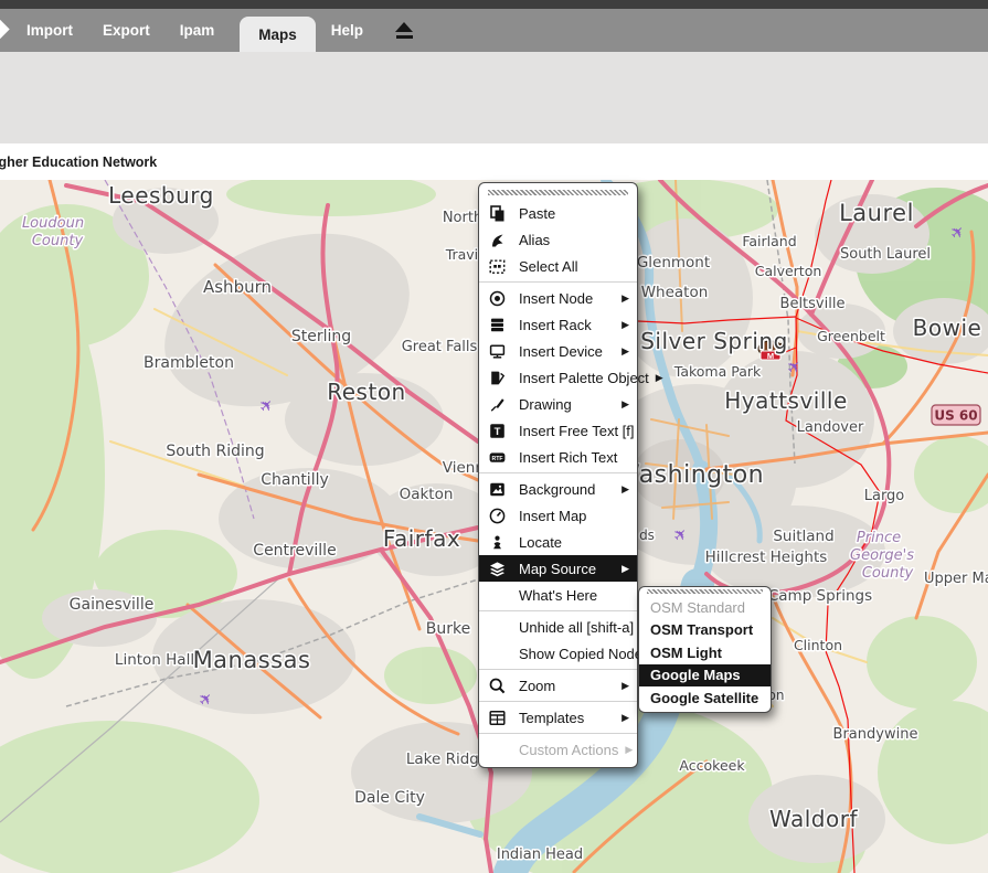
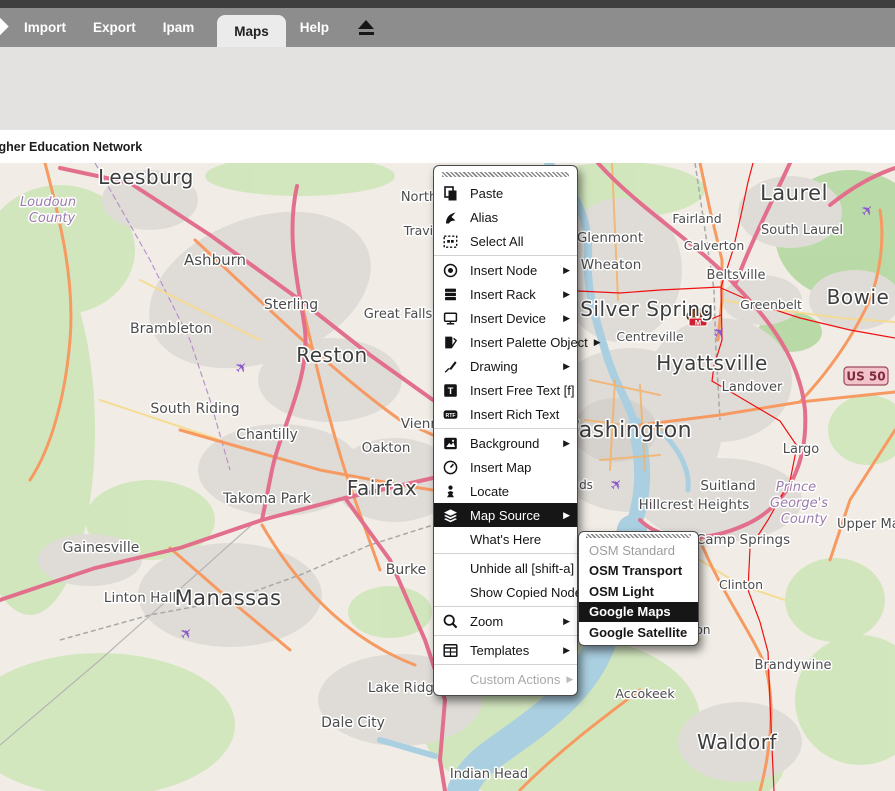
  Import
  Export
  Ipam
  Maps
  Help
  gher Education Network
- US 60
+ US 50
  M
  Leesburg
  Reston
  Fairfax
  Manassas
  ashington
  Silver Spring
  Hyattsville
  Laurel
  Bowie
  Waldorf
  Nort
  Travi
  Ashburn
  Sterling
  Great Falls
  Brambleton
  South Riding
  Chantilly
  Oakton
- Centreville
+ Takoma Park
  Gainesville
  Burke
  Linton Hall
  Lake Ridg
  Dale City
  Indian Head
  Accokeek
  Brandywine
  Clinton
  Camp Springs
  Suitland
  Hillcrest Heights
  Largo
  Landover
- Takoma Park
+ Centreville
  Wheaton
  Glenmont
  Beltsville
  Greenbelt
  Calverton
  Fairland
  South Laurel
  Upper M
  ds
  on
  Loudoun
  County
  Prince
  George's
  County
  Paste
  Alias
  Select All
  Insert Node
  ▶
  Insert Rack
  ▶
  Insert Device
  ▶
  Insert Palette Object
  ▶
  Drawing
  ▶
  T
  Insert Free Text [f]
  Insert Rich Text
  Background
  ▶
  Insert Map
  Locate
  Map Source
  ▶
  What's Here
  Unhide all [shift-a]
  Show Copied Nod
  Zoom
  ▶
  Templates
  ▶
  Custom Actions
  ▶
  OSM Standard
  OSM Transport
  OSM Light
  Google Maps
  Google Satellite
